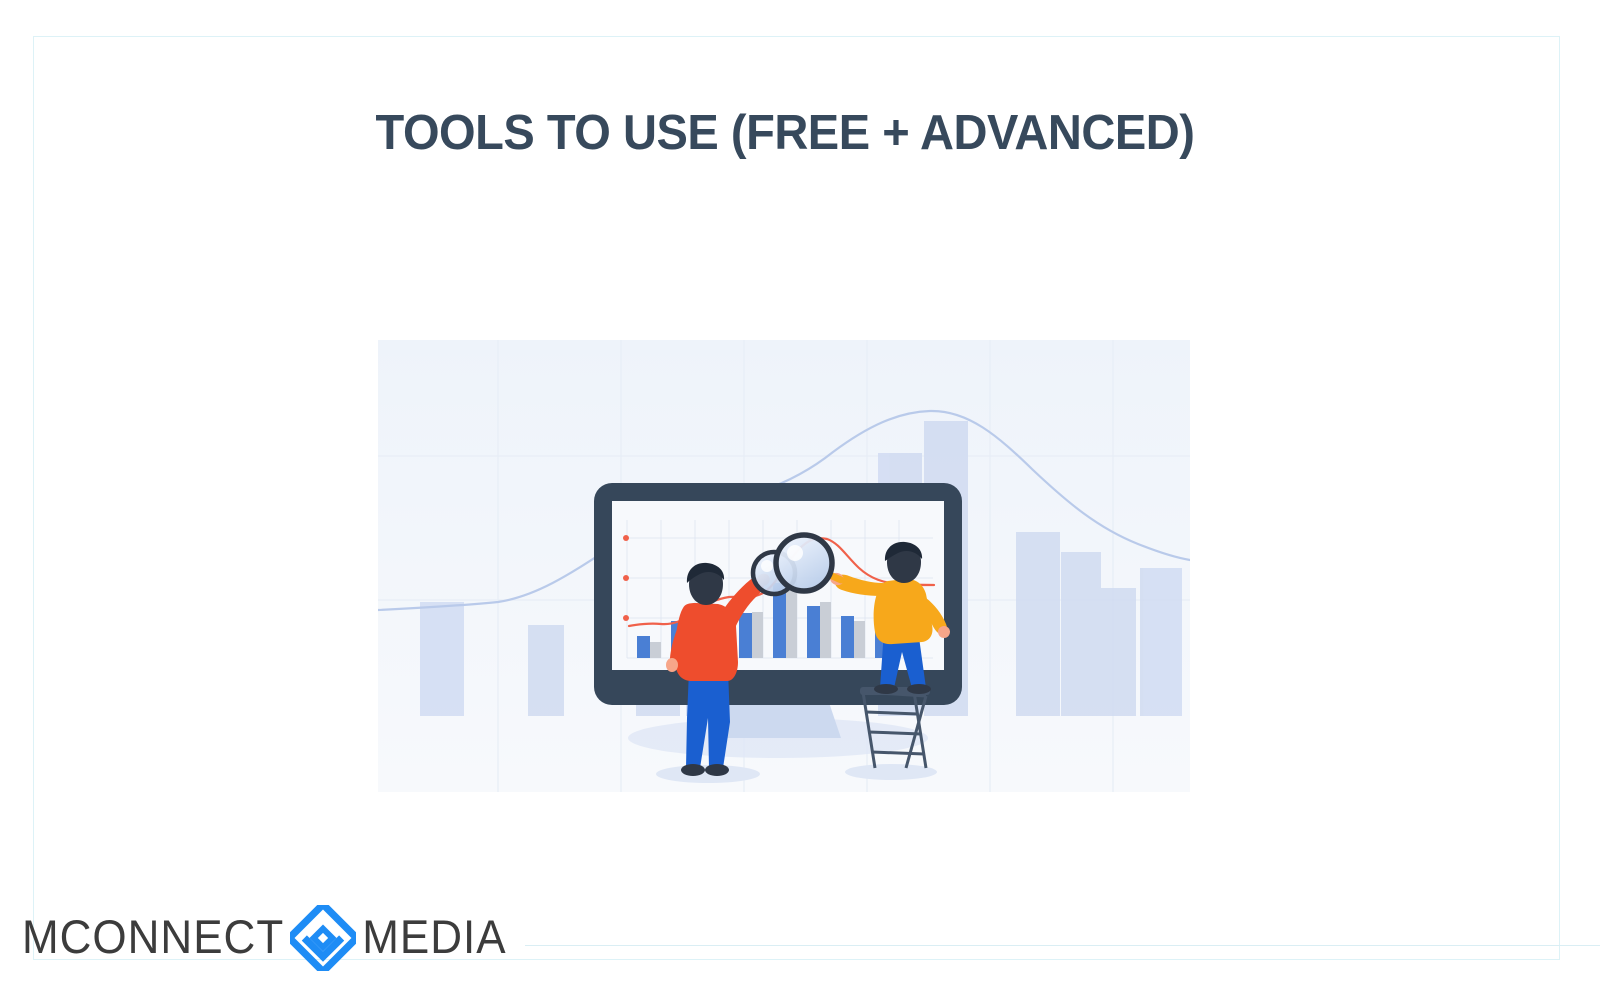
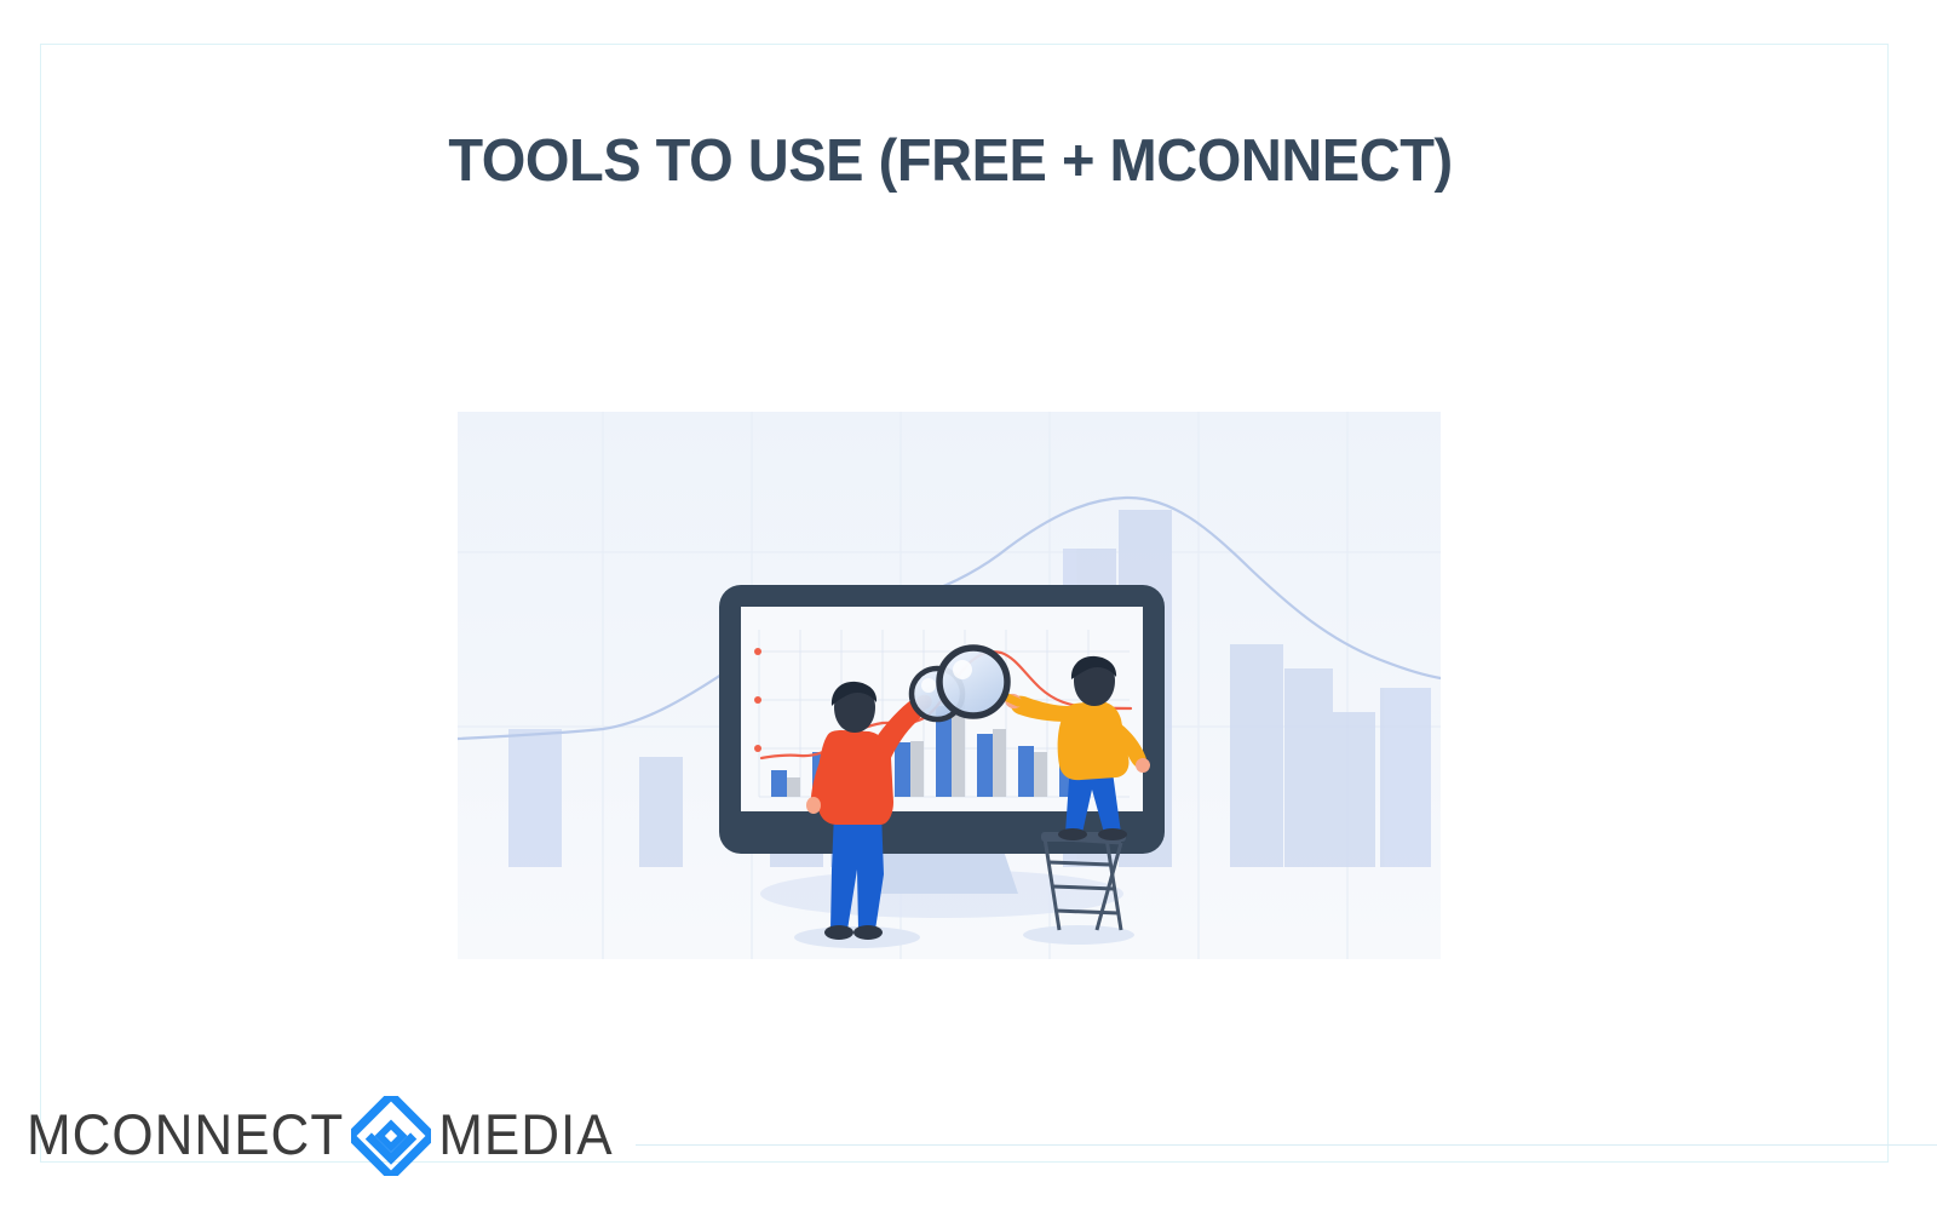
- TOOLS TO USE (FREE + ADVANCED)
+ TOOLS TO USE (FREE + MCONNECT)
  MCONNECT
  MEDIA
